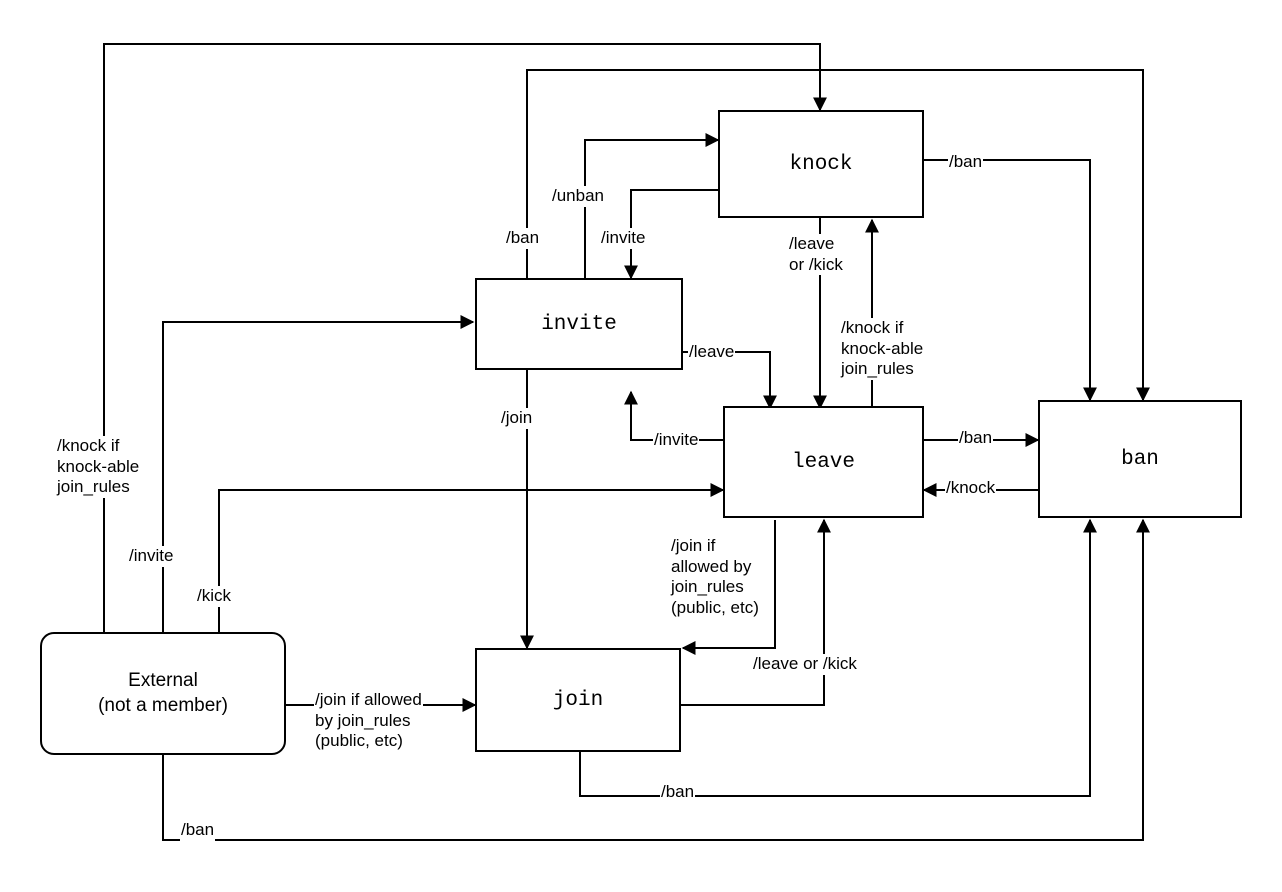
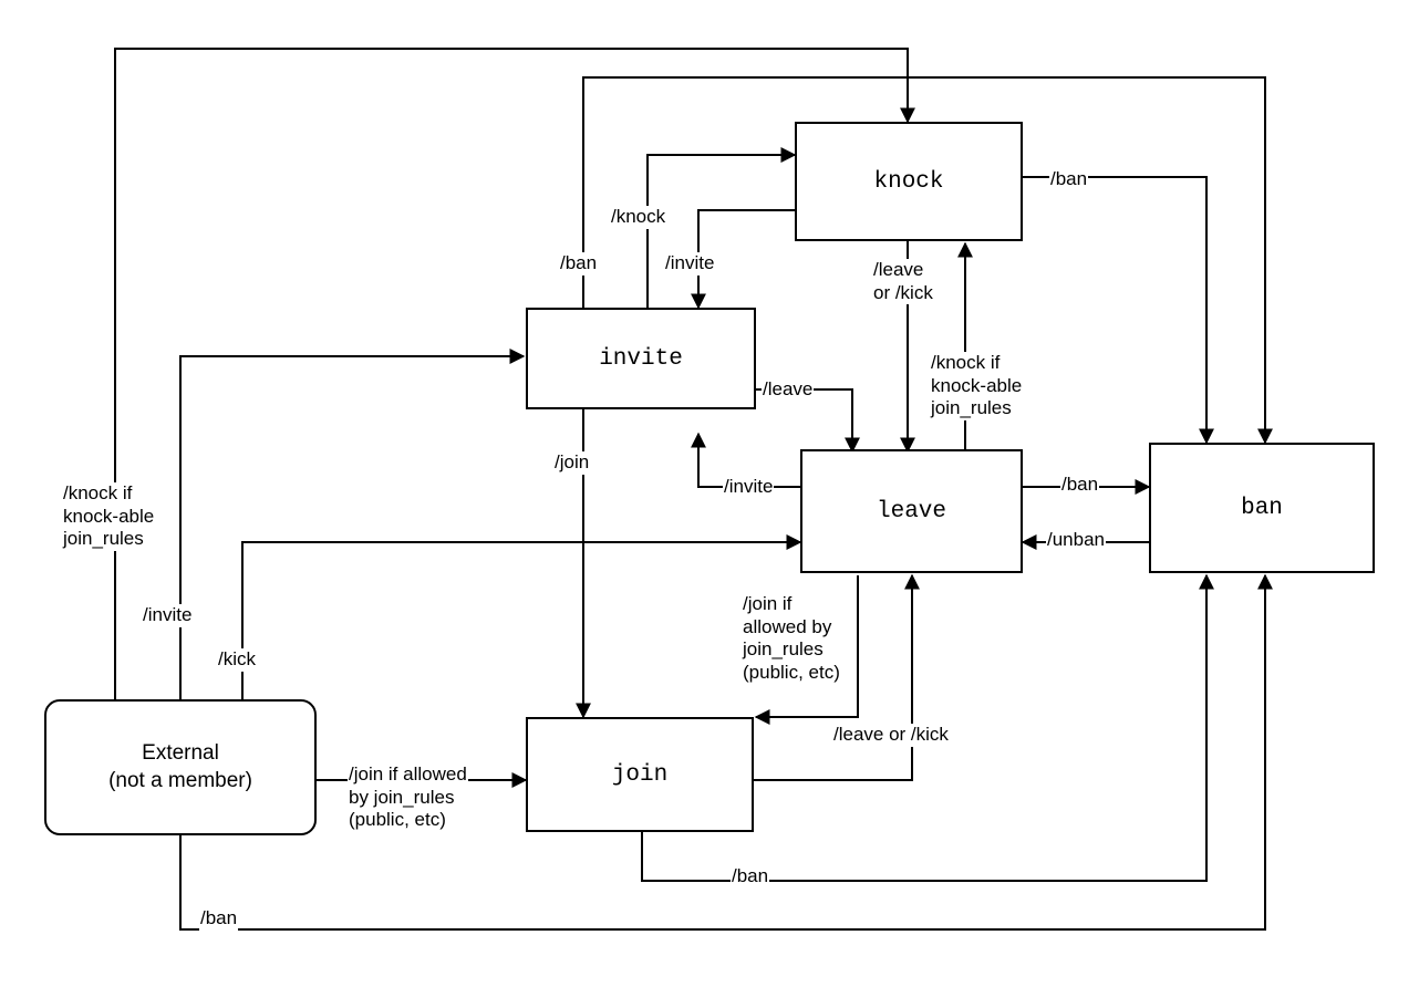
  External
  (not a member)
  invite
  knock
  leave
  ban
  join
  /knock if
  knock-able
  join_rules
  /invite
  /kick
  /ban
  /join if allowed
  by join_rules
  (public, etc)
  /ban
- /unban
+ /knock
  /invite
  /ban
  /leave
  or /kick
  /knock if
  knock-able
  join_rules
  /leave
  /invite
  /join
  /ban
- /knock
+ /unban
  /join if
  allowed by
  join_rules
  (public, etc)
  /leave or /kick
  /ban
